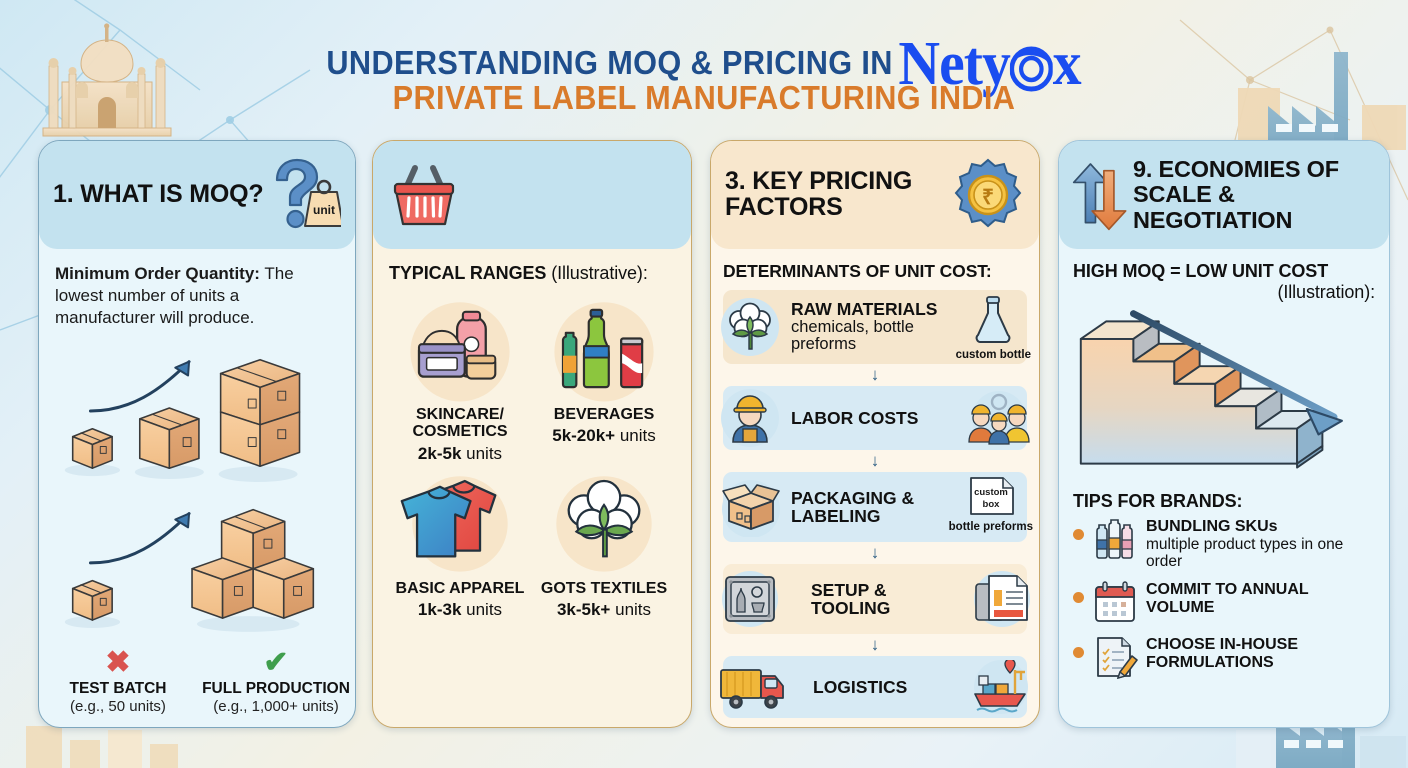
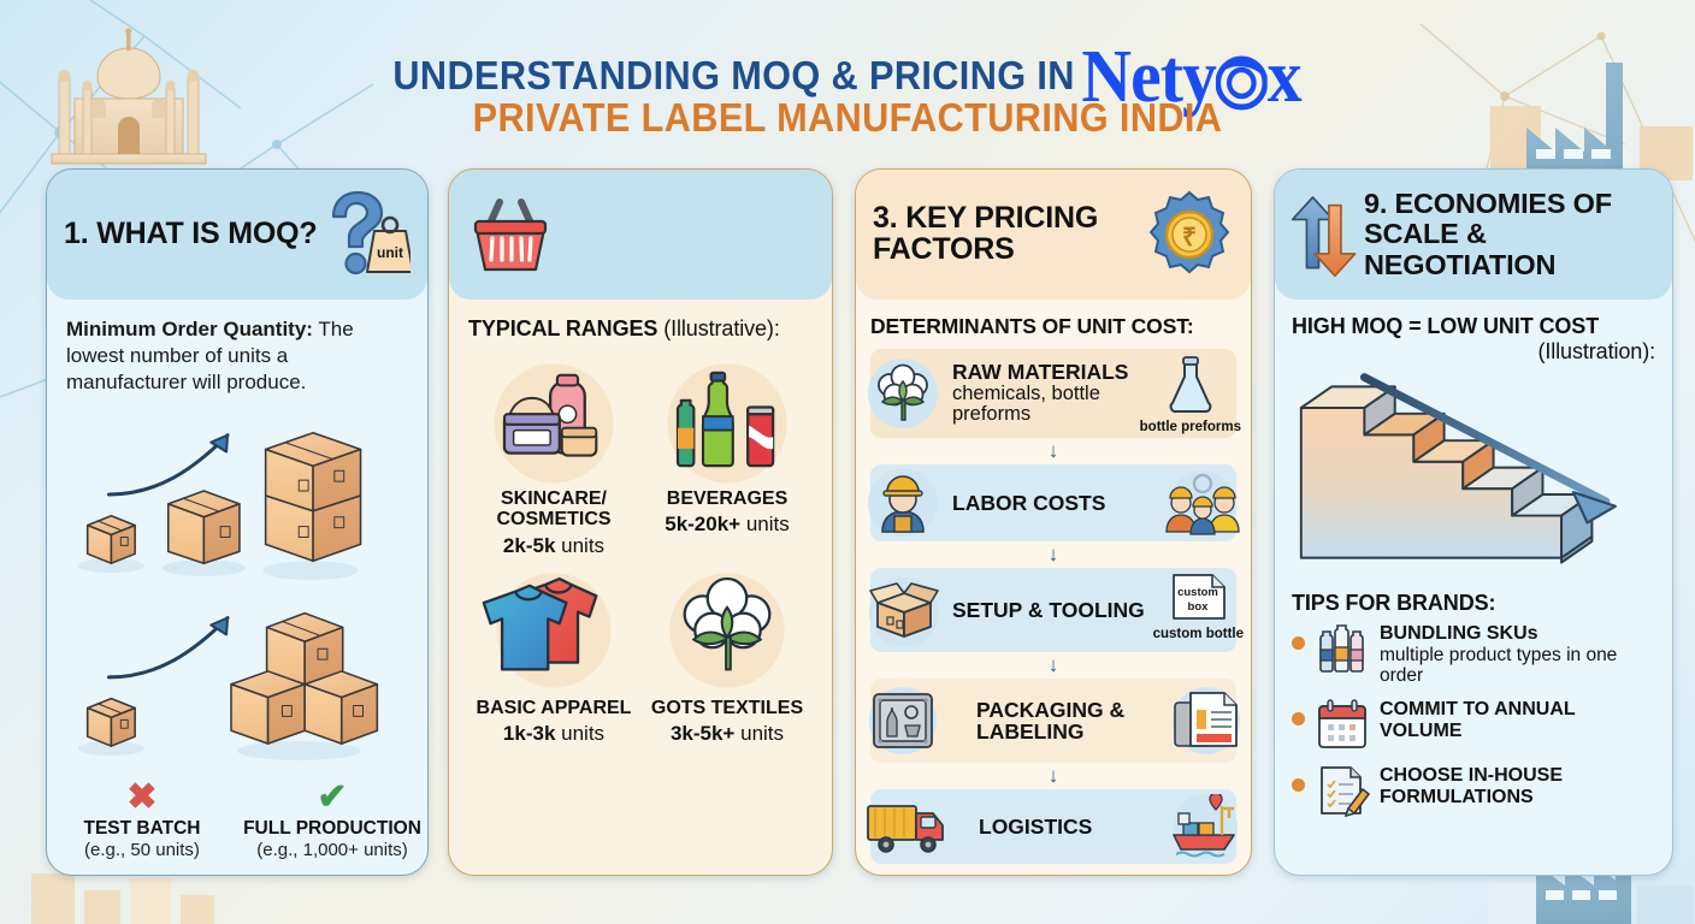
  UNDERSTANDING MOQ & PRICING IN Nety x
  PRIVATE LABEL MANUFACTURING INDIA
  1. WHAT IS MOQ?
  unit
  Minimum Order Quantity: The lowest number of units a manufacturer will produce.
  ✖
  TEST BATCH
  (e.g., 50 units)
  ✔
  FULL PRODUCTION
  (e.g., 1,000+ units)
  TYPICAL RANGES (Illustrative):
  SKINCARE/ COSMETICS
  2k-5k units
  BEVERAGES
  5k-20k+ units
  BASIC APPAREL
  1k-3k units
  GOTS TEXTILES
  3k-5k+ units
  3. KEY PRICING FACTORS
  ₹
  DETERMINANTS OF UNIT COST:
  RAW MATERIALS
  chemicals, bottle preforms
- custom bottle
+ bottle preforms
  ↓
  LABOR COSTS
  ↓
- PACKAGING & LABELING
+ SETUP & TOOLING
  custom
  box
- bottle preforms
+ custom bottle
  ↓
- SETUP & TOOLING
+ PACKAGING & LABELING
  ↓
  LOGISTICS
  9. ECONOMIES OF SCALE & NEGOTIATION
  HIGH MOQ = LOW UNIT COST
  (Illustration):
  TIPS FOR BRANDS:
  BUNDLING SKUs
  multiple product types in one order
  COMMIT TO ANNUAL VOLUME
  CHOOSE IN-HOUSE FORMULATIONS
